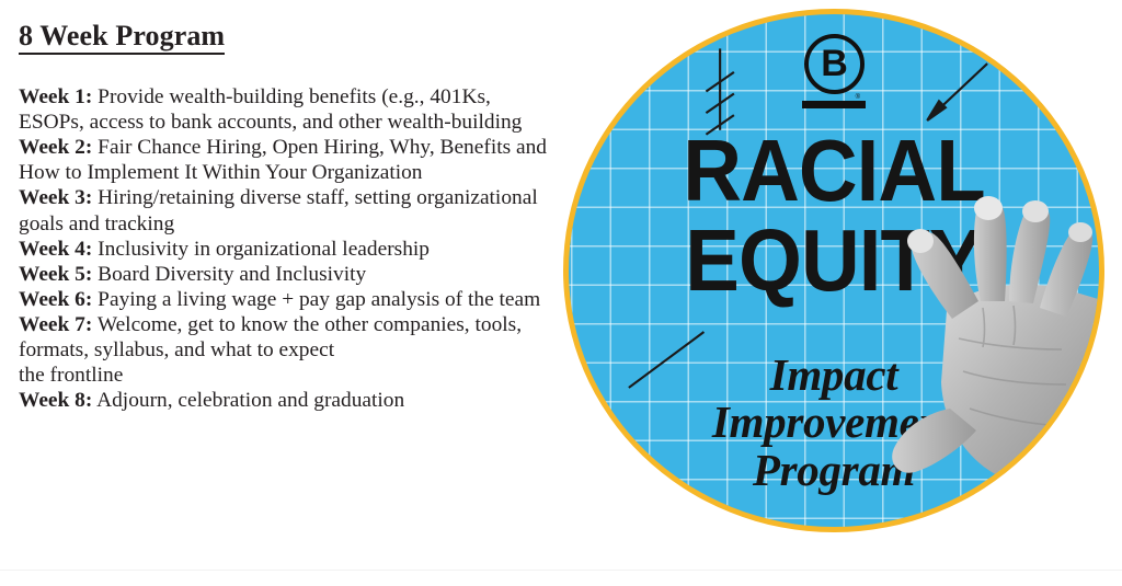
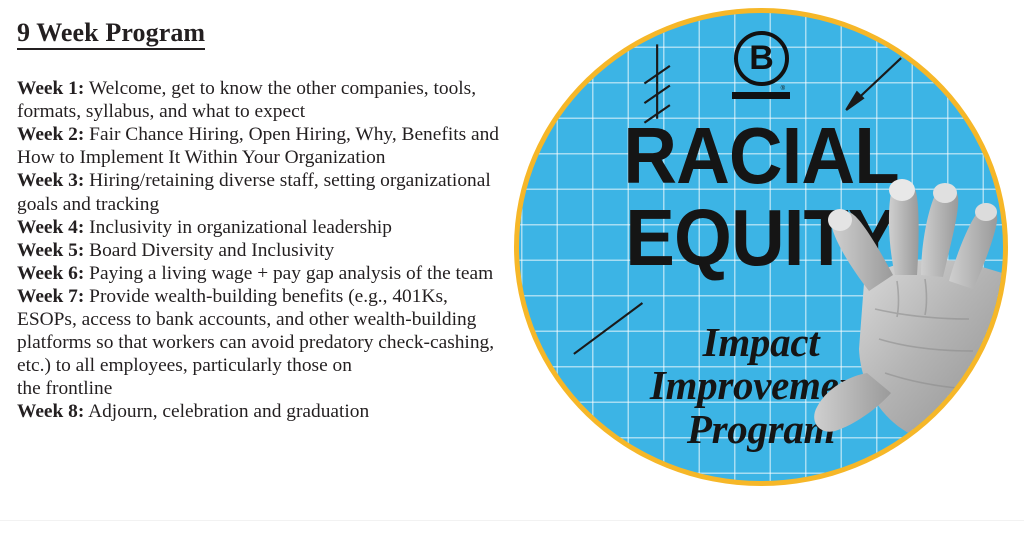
- 8 Week Program
+ 9 Week Program
- Week 1: Provide wealth-building benefits (e.g., 401Ks, ESOPs, access to bank accounts, and other wealth-building
+ Week 1: Welcome, get to know the other companies, tools, formats, syllabus, and what to expect
  Week 2: Fair Chance Hiring, Open Hiring, Why, Benefits and How to Implement It Within Your Organization
  Week 3: Hiring/retaining diverse staff, setting organizational goals and tracking
  Week 4: Inclusivity in organizational leadership
  Week 5: Board Diversity and Inclusivity
  Week 6: Paying a living wage + pay gap analysis of the team
- Week 7: Welcome, get to know the other companies, tools, formats, syllabus, and what to expect
+ Week 7: Provide wealth-building benefits (e.g., 401Ks, ESOPs, access to bank accounts, and other wealth-building
+ platforms so that workers can avoid predatory check-cashing, etc.) to all employees, particularly those on
  the frontline
  Week 8: Adjourn, celebration and graduation
  B
  RACIAL
  EQUITY
  Impact
  Improveme
  Program
